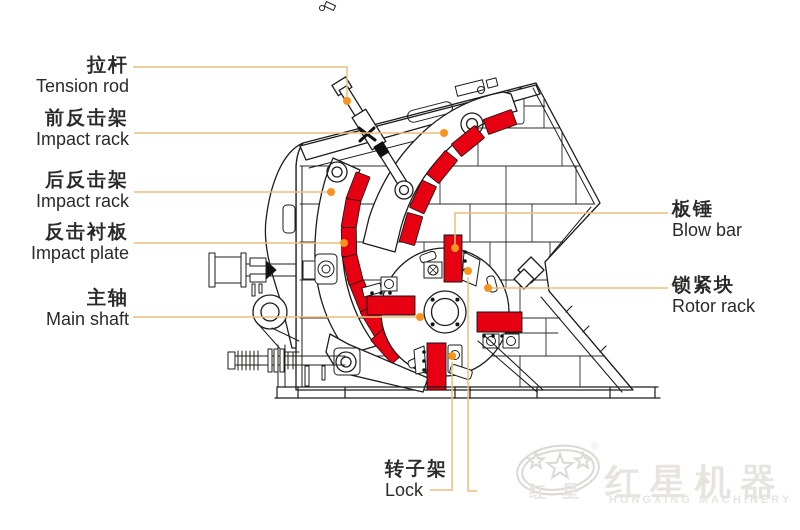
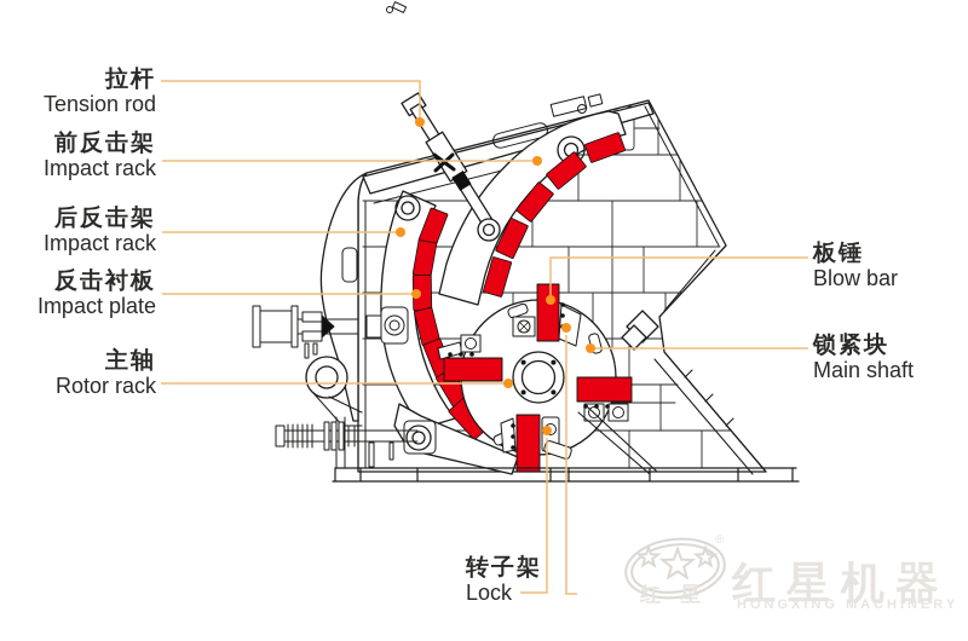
  拉杆
  Tension rod
  前反击架
  Impact rack
  后反击架
  Impact rack
  反击衬板
  Impact plate
  主轴
- Main shaft
+ Rotor rack
  板锤
  Blow bar
  锁紧块
- Rotor rack
+ Main shaft
  转子架
  Lock
  红星机器
  HONGXING MACHINERY
  红
  星
  ®
